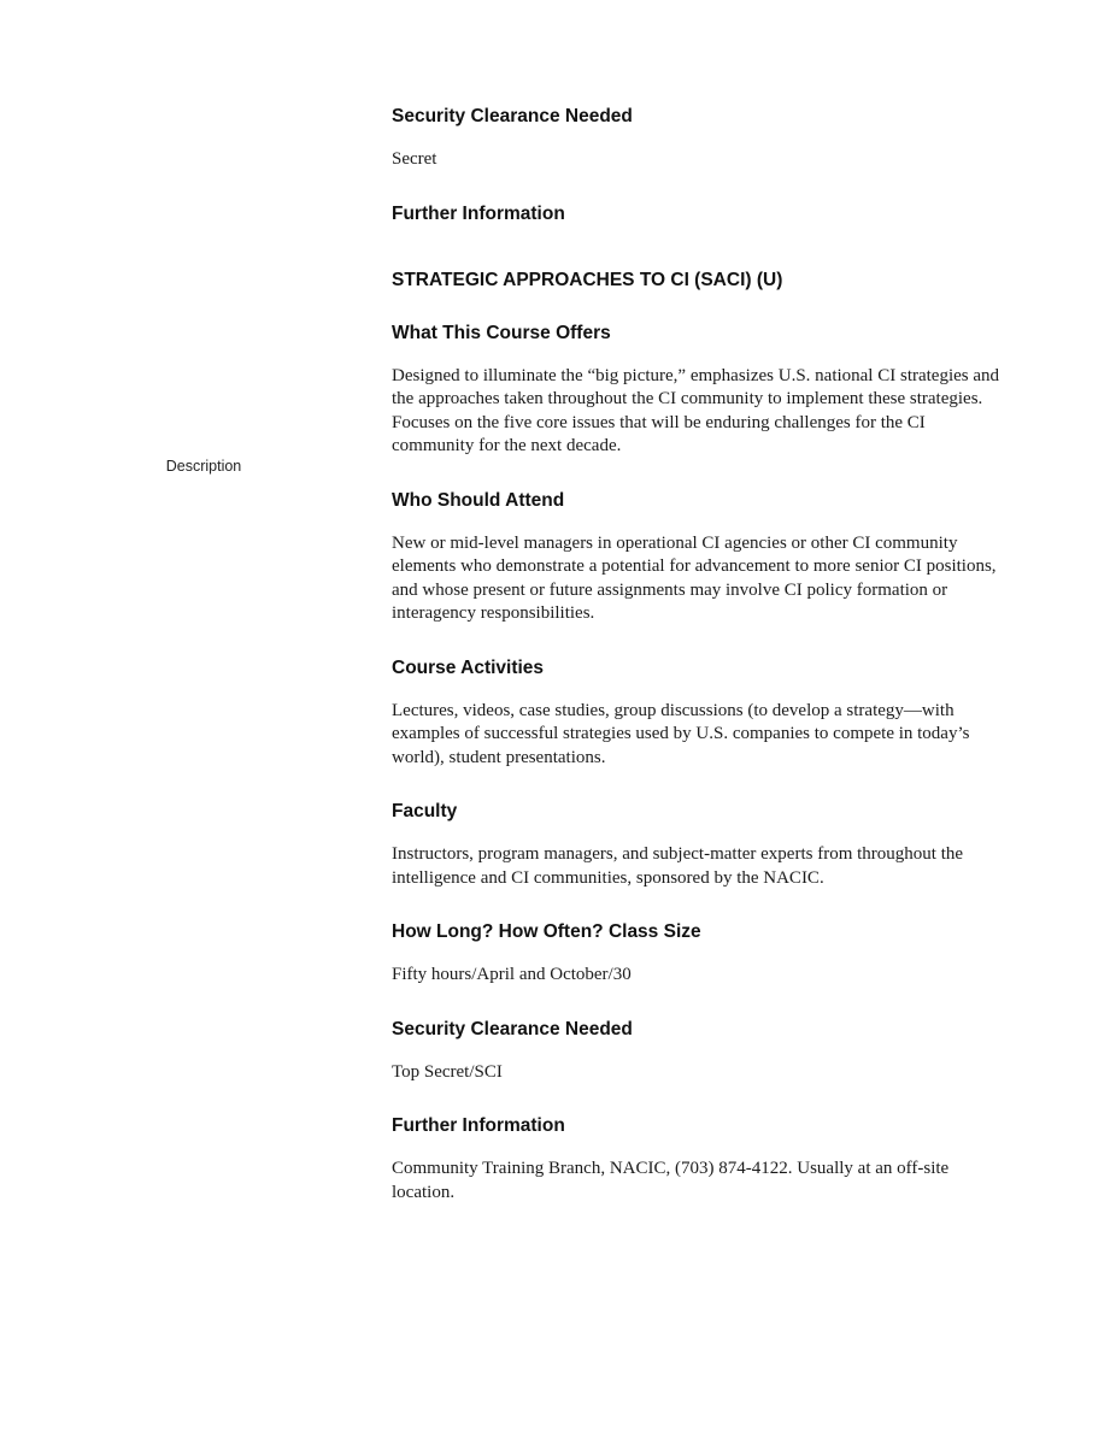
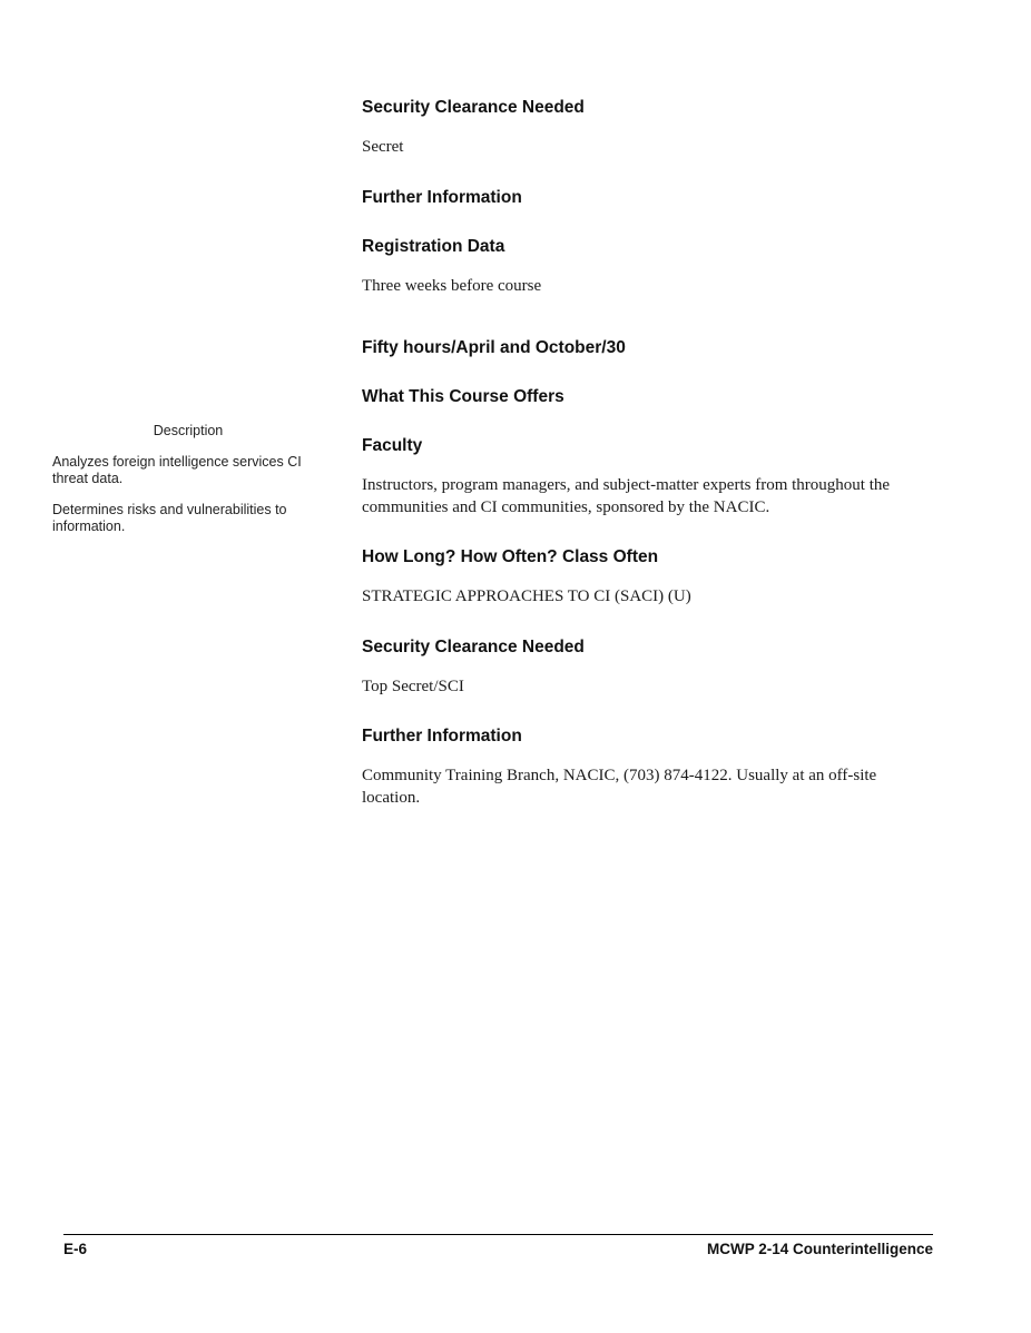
  Description
+ Analyzes foreign intelligence services CI threat data.
+ Determines risks and vulnerabilities to information.
  Security Clearance Needed
  Secret
  Further Information
+ Registration Data
+ Three weeks before course
- STRATEGIC APPROACHES TO CI (SACI) (U)
+ Fifty hours/April and October/30
  What This Course Offers
- Designed to illuminate the “big picture,” emphasizes U.S. national CI strategies and the approaches taken throughout the CI community to implement these strategies. Focuses on the five core issues that will be enduring challenges for the CI community for the next decade.
- Who Should Attend
- New or mid-level managers in operational CI agencies or other CI community elements who demonstrate a potential for advancement to more senior CI positions, and whose present or future assignments may involve CI policy formation or interagency responsibilities.
- Course Activities
- Lectures, videos, case studies, group discussions (to develop a strategy—with examples of successful strategies used by U.S. companies to compete in today’s world), student presentations.
  Faculty
- Instructors, program managers, and subject-matter experts from throughout the intelligence and CI communities, sponsored by the NACIC.
+ Instructors, program managers, and subject-matter experts from throughout the communities and CI communities, sponsored by the NACIC.
- How Long? How Often? Class Size
+ How Long? How Often? Class Often
- Fifty hours/April and October/30
+ STRATEGIC APPROACHES TO CI (SACI) (U)
  Security Clearance Needed
  Top Secret/SCI
  Further Information
  Community Training Branch, NACIC, (703) 874-4122. Usually at an off-site location.
+ E-6
+ MCWP 2-14 Counterintelligence
